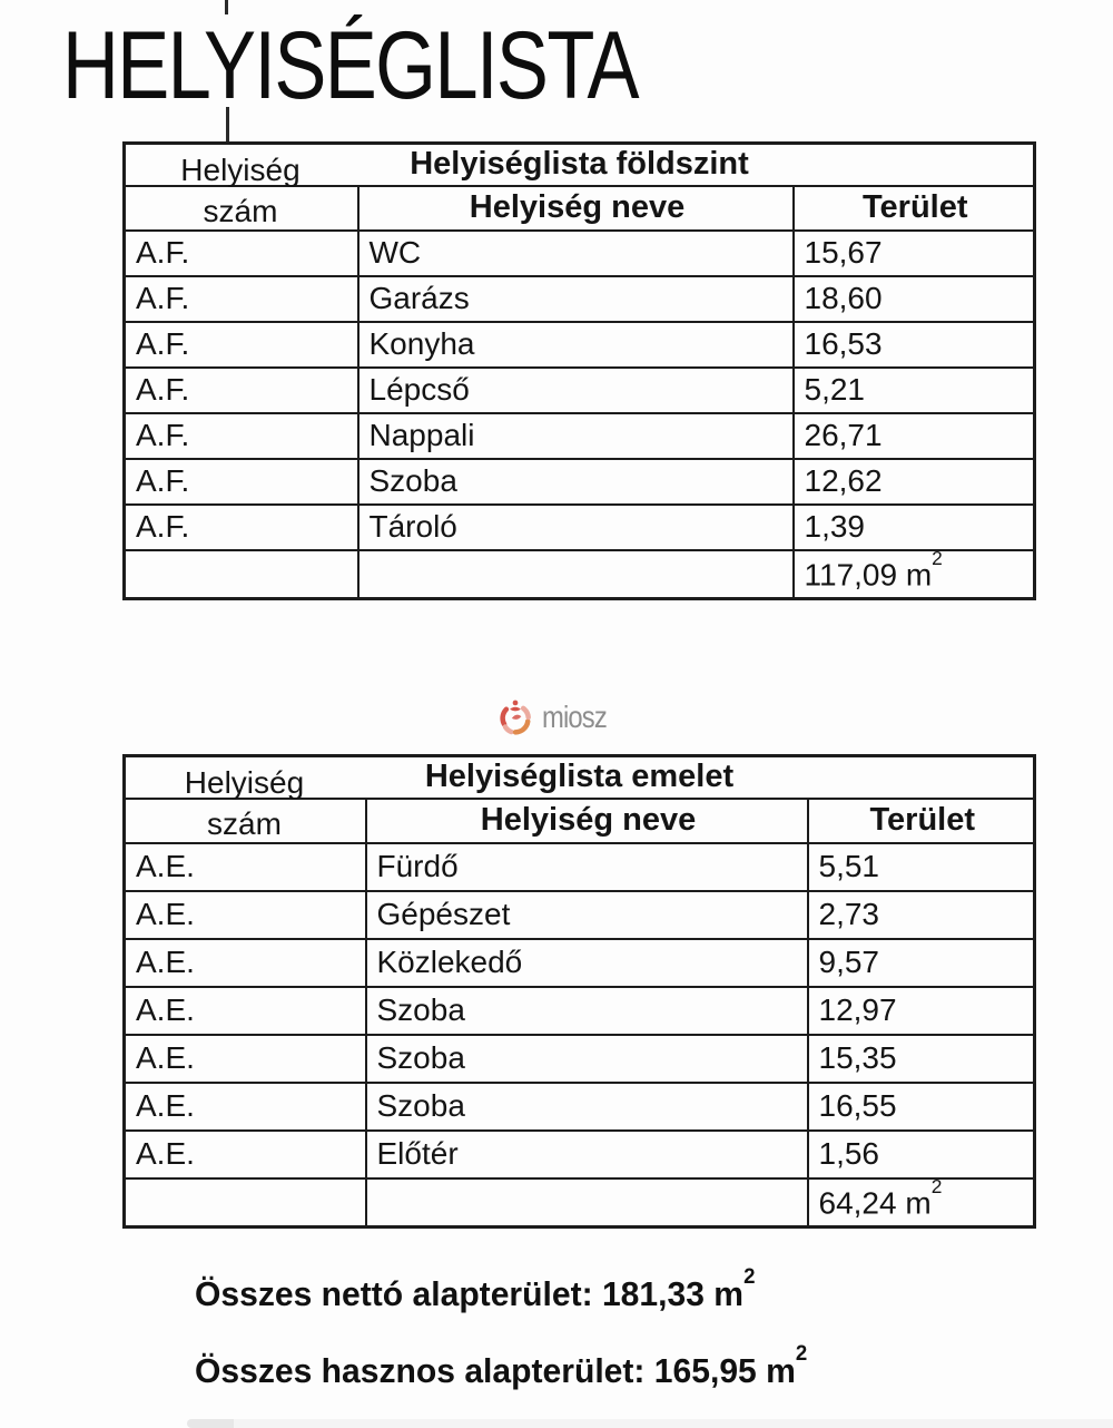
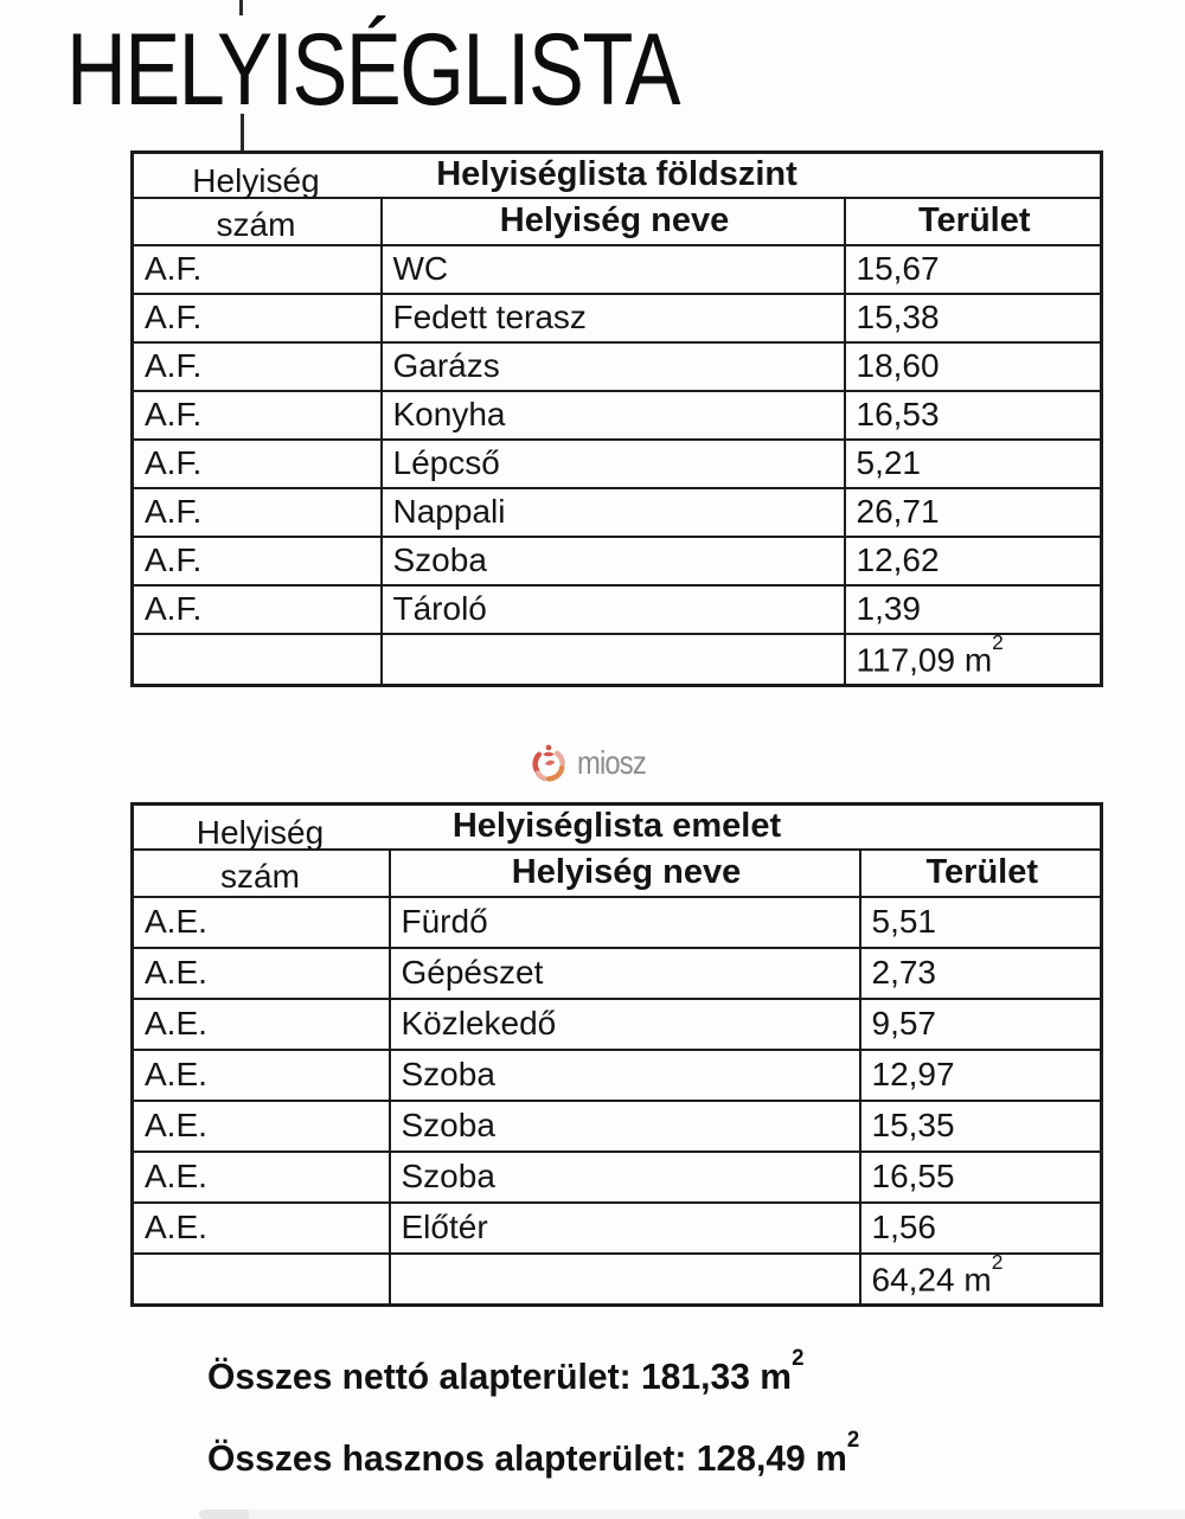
  HELYISÉGLISTA
  Helyiséglista földszint
  	Helyiség neve	Terület
  A.F.	WC	15,67
+ A.F.	Fedett terasz	15,38
  A.F.	Garázs	18,60
  A.F.	Konyha	16,53
  A.F.	Lépcső	5,21
  A.F.	Nappali	26,71
  A.F.	Szoba	12,62
  A.F.	Tároló	1,39
  		117,09 m2
  Helyiség
  szám
  miosz
  Helyiséglista emelet
  	Helyiség neve	Terület
  A.E.	Fürdő	5,51
  A.E.	Gépészet	2,73
  A.E.	Közlekedő	9,57
  A.E.	Szoba	12,97
  A.E.	Szoba	15,35
  A.E.	Szoba	16,55
  A.E.	Előtér	1,56
  		64,24 m2
  Helyiség
  szám
  Összes nettó alapterület: 181,33 m2
- Összes hasznos alapterület: 165,95 m2
+ Összes hasznos alapterület: 128,49 m2
